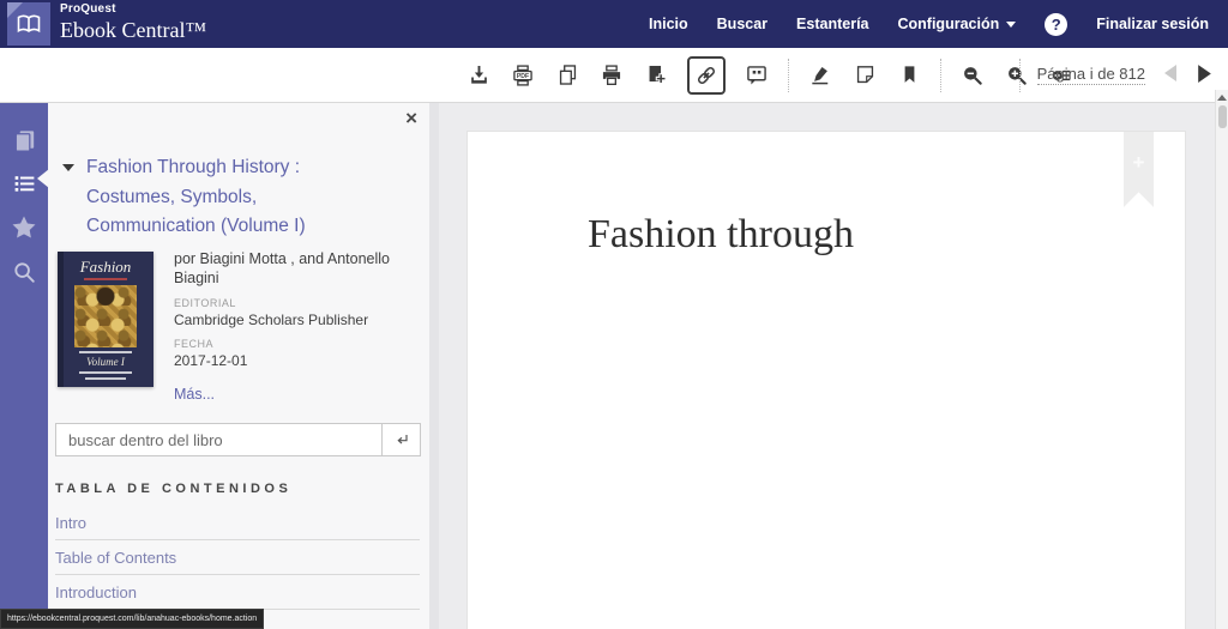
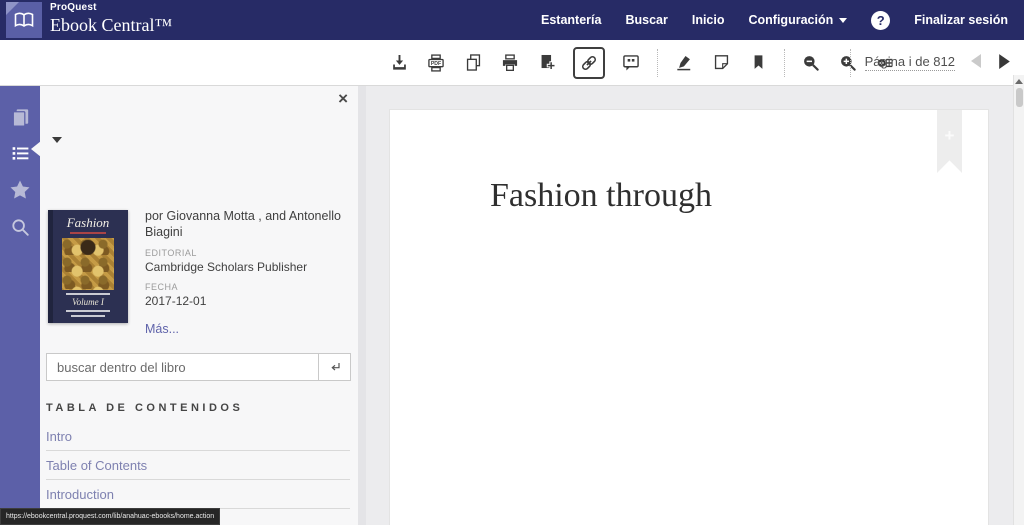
  ProQuest
  Ebook Central™
- Inicio
+ Estantería
  Buscar
- Estantería
+ Inicio
  Configuración
  ?
  Finalizar sesión
  Página i de 812
  ×
- Fashion Through History : Costumes, Symbols, Communication (Volume I)
  Fashion
  Volume I
- por Biagini Motta , and Antonello Biagini
+ por Giovanna Motta , and Antonello Biagini
  EDITORIAL
  Cambridge Scholars Publisher
  FECHA
  2017-12-01
  Más...
  buscar dentro del libro
  TABLA DE CONTENIDOS
  Intro
  Table of Contents
  Introduction
  Fashion through
